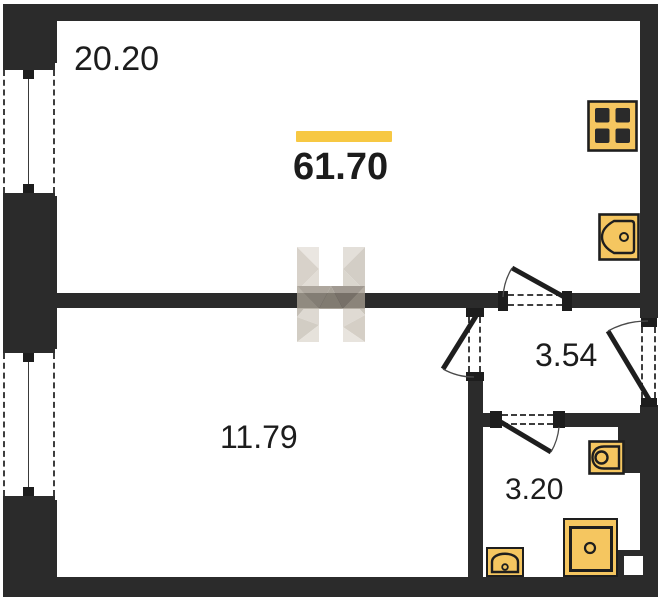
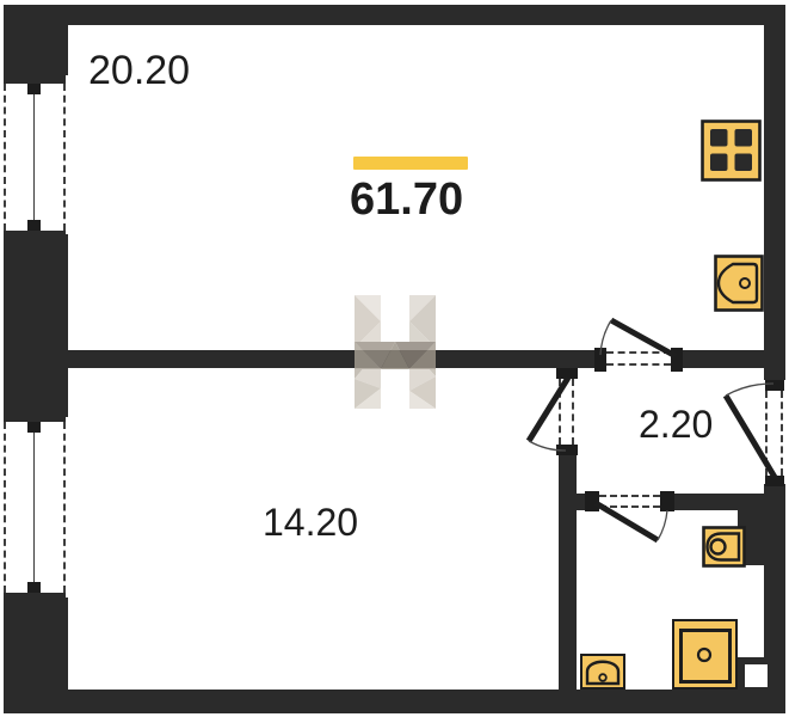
  61.70
  20.20
- 11.79
+ 14.20
- 3.54
+ 2.20
- 3.20
